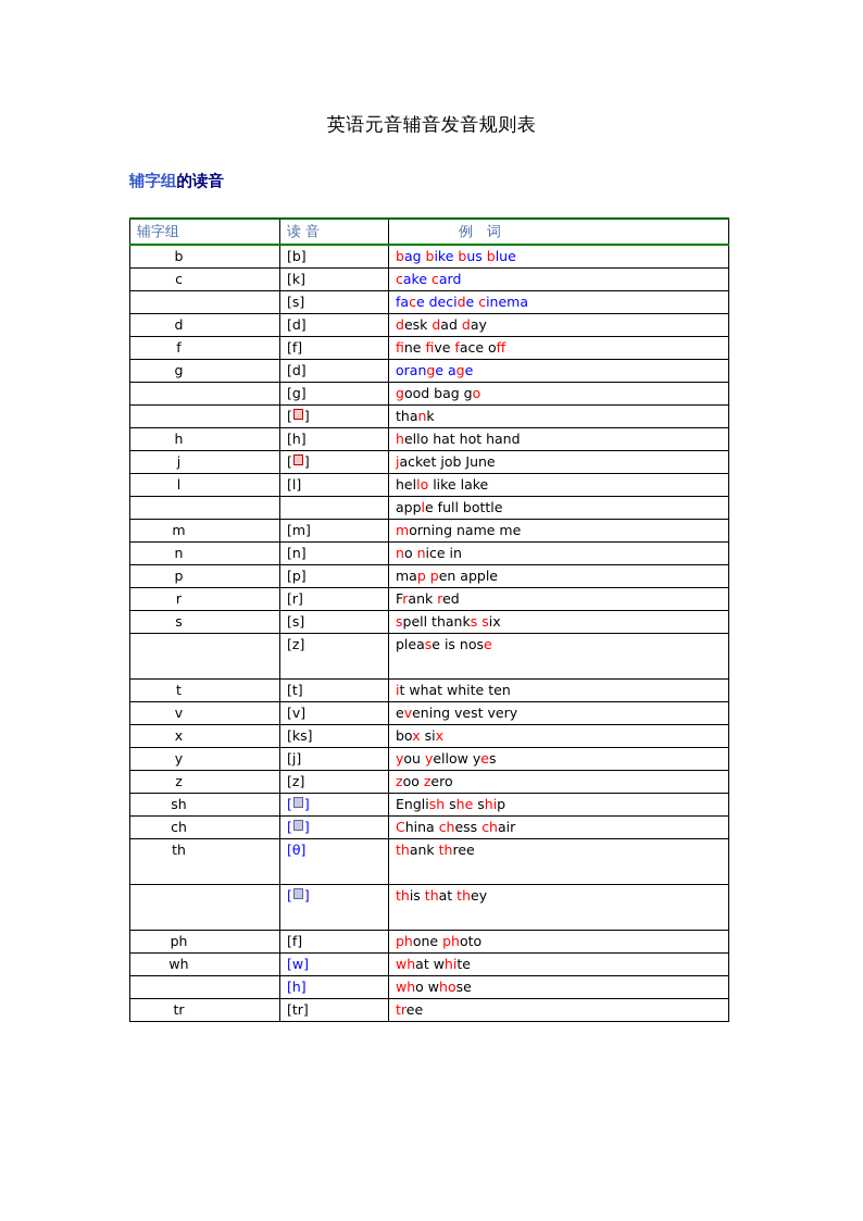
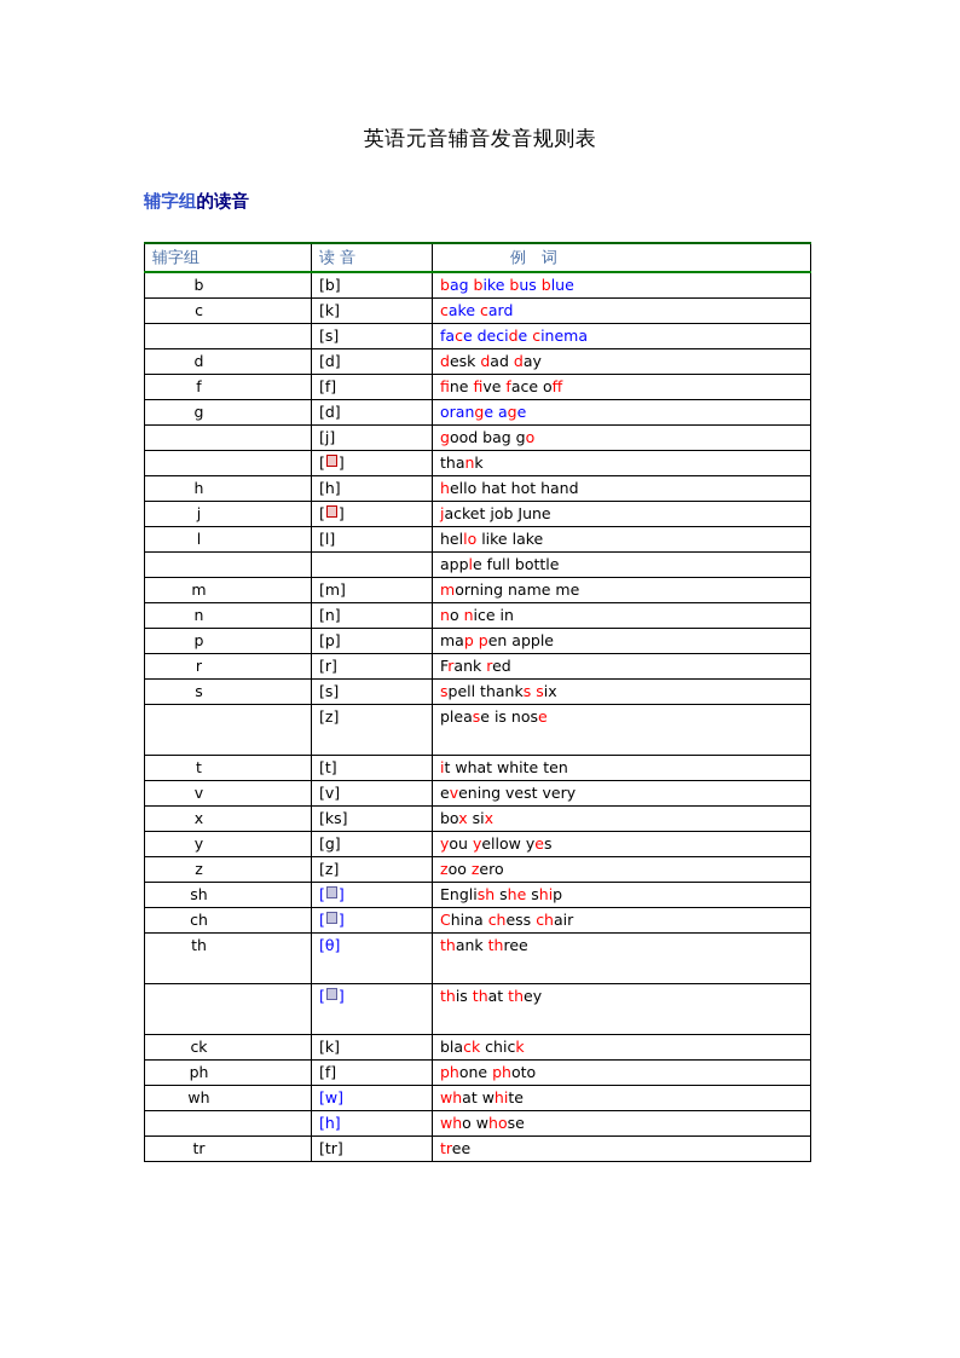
  英语元音辅音发音规则表
  辅字组的读音
  辅字组	读 音	例 词
  b	[b]	bag bike bus blue
  c	[k]	cake card
  	[s]	face decide cinema
  d	[d]	desk dad day
  f	[f]	fne fve face of
  g	[d]	orange age
- 	[g]	good bag go
+ 	[j]	good bag go
  	[ ]	thank
  h	[h]	hello hat hot hand
  j	[ ]	jacket job June
  l	[l]	hello like lake
  		apple full bottle
  m	[m]	morning name me
  n	[n]	no nice in
  p	[p]	map pen apple
  r	[r]	Frank red
  s	[s]	spell thanks six
  	[z]	please is nose
  t	[t]	it what white ten
  v	[v]	evening vest very
  x	[ks]	box six
- y	[j]	you yellow yes
+ y	[g]	you yellow yes
  z	[z]	zoo zero
  sh	[ ]	English she ship
  ch	[ ]	China chess chair
  th	[θ]	thank three
  	[ ]	this that they
+ ck	[k]	black chick
  ph	[f]	phone photo
  wh	[w]	what white
  	[h]	who whose
  tr	[tr]	tree
